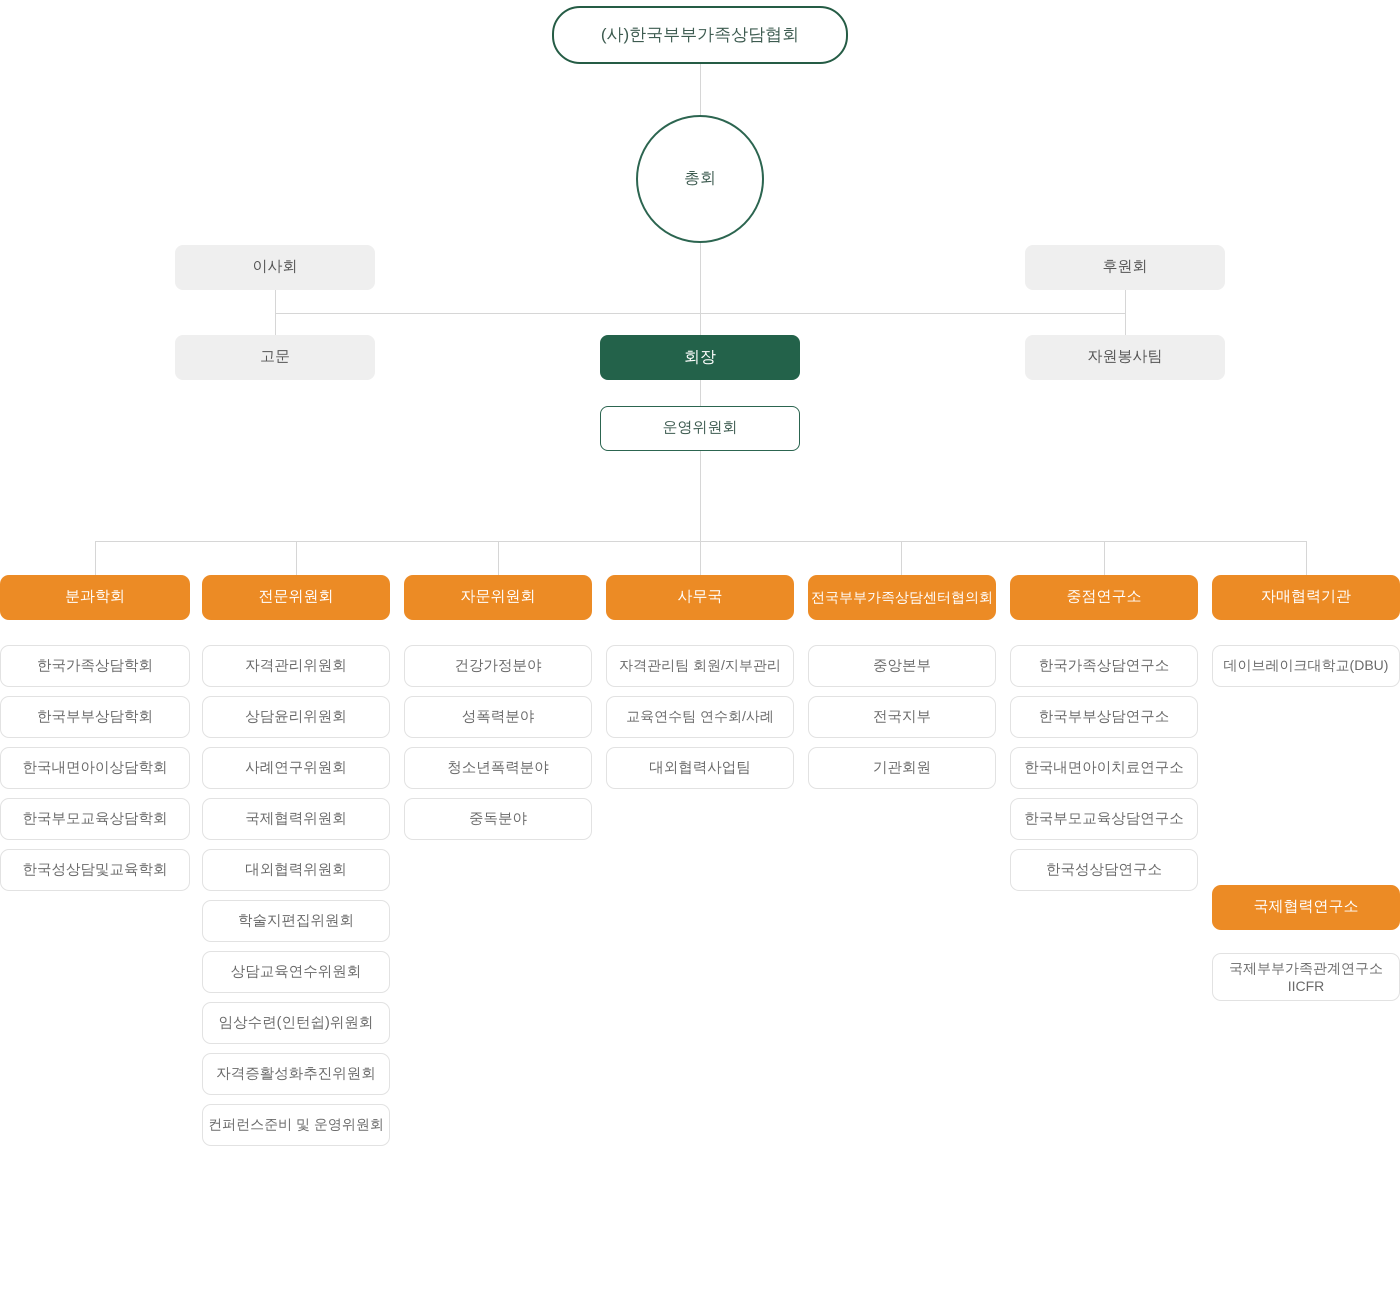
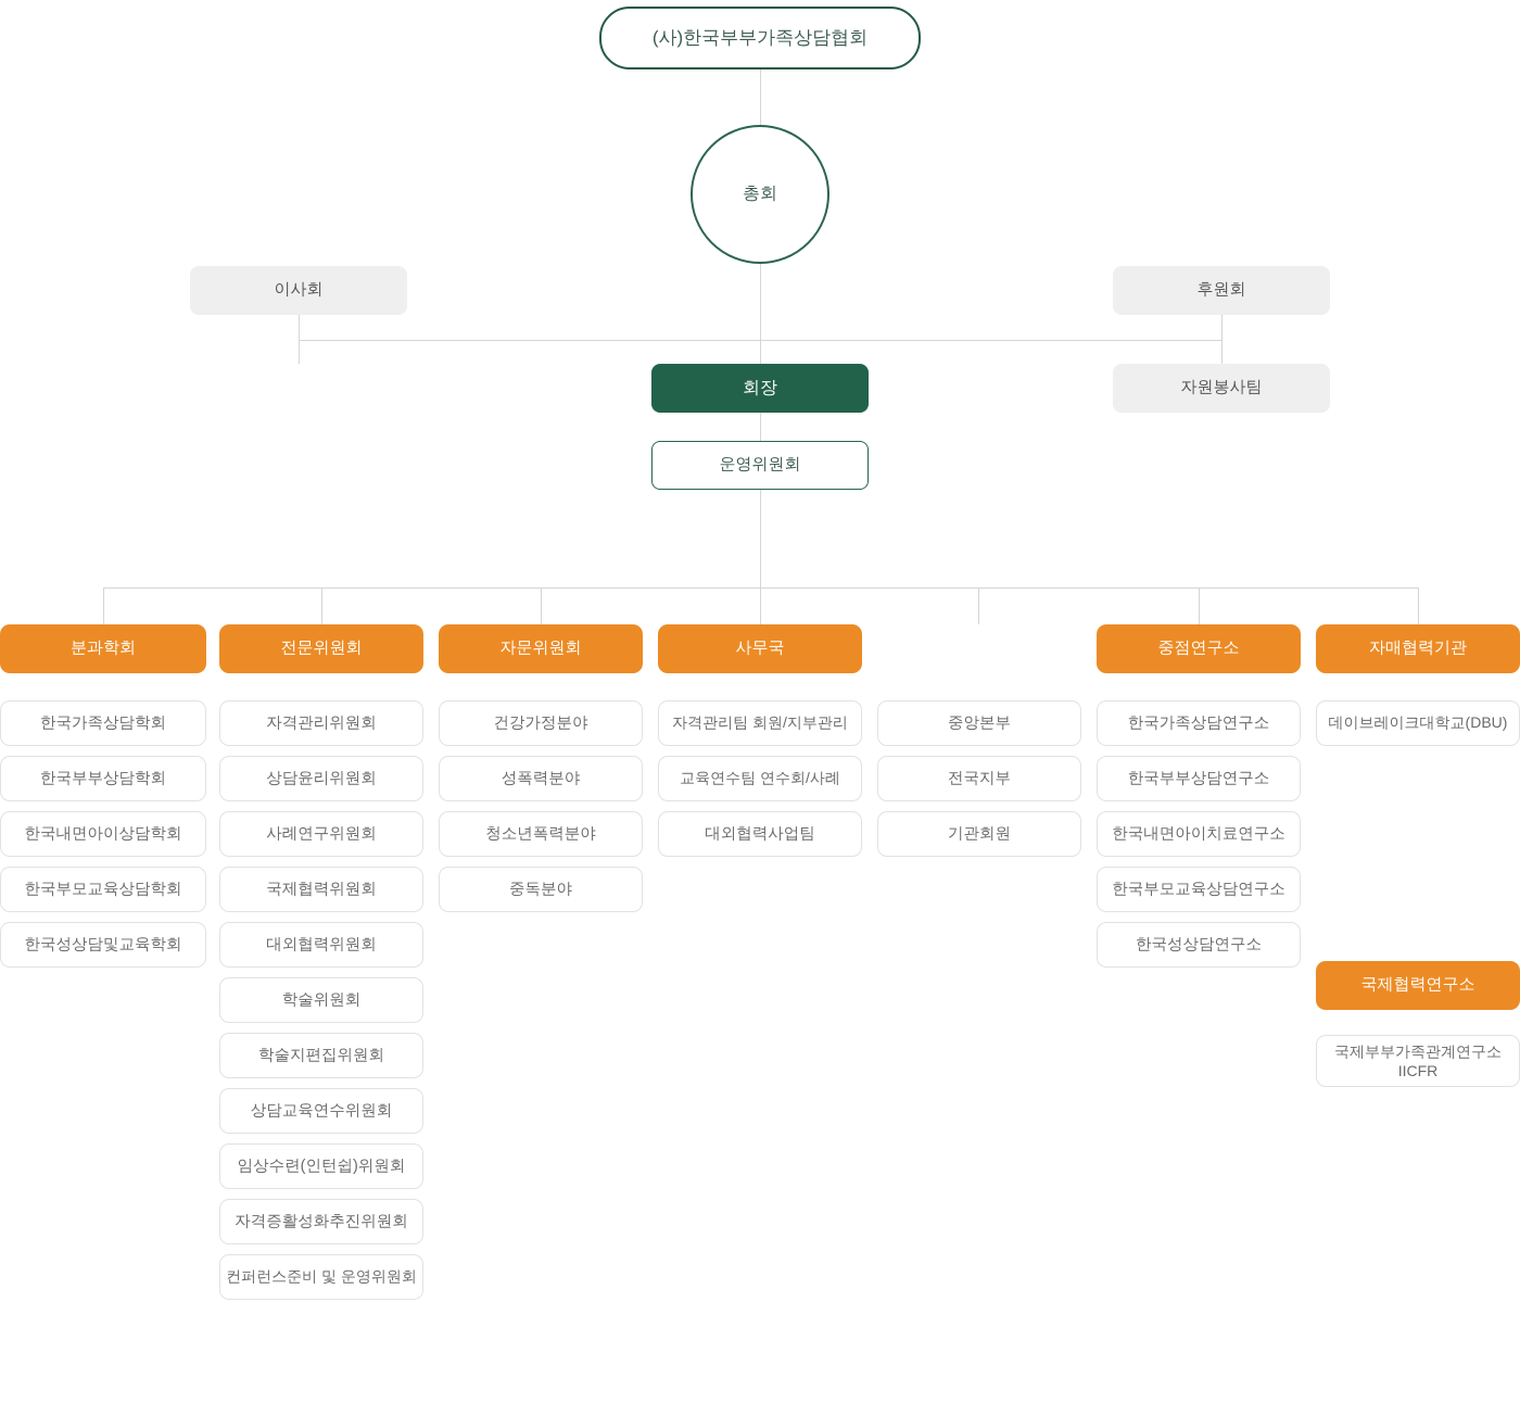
  (사)한국부부가족상담협회
  총회
  이사회
  후원회
- 고문
  회장
  자원봉사팀
  운영위원회
  분과학회
  한국가족상담학회
  한국부부상담학회
  한국내면아이상담학회
  한국부모교육상담학회
  한국성상담및교육학회
  전문위원회
  자격관리위원회
  상담윤리위원회
  사례연구위원회
  국제협력위원회
  대외협력위원회
+ 학술위원회
  학술지편집위원회
  상담교육연수위원회
  임상수련(인턴쉽)위원회
  자격증활성화추진위원회
  컨퍼런스준비 및 운영위원회
  자문위원회
  건강가정분야
  성폭력분야
  청소년폭력분야
  중독분야
  사무국
  자격관리팀 회원/지부관리
  교육연수팀 연수회/사례
  대외협력사업팀
- 전국부부가족상담센터협의회
  중앙본부
  전국지부
  기관회원
  중점연구소
  한국가족상담연구소
  한국부부상담연구소
  한국내면아이치료연구소
  한국부모교육상담연구소
  한국성상담연구소
  자매협력기관
  데이브레이크대학교(DBU)
  국제협력연구소
  국제부부가족관계연구소 IICFR
